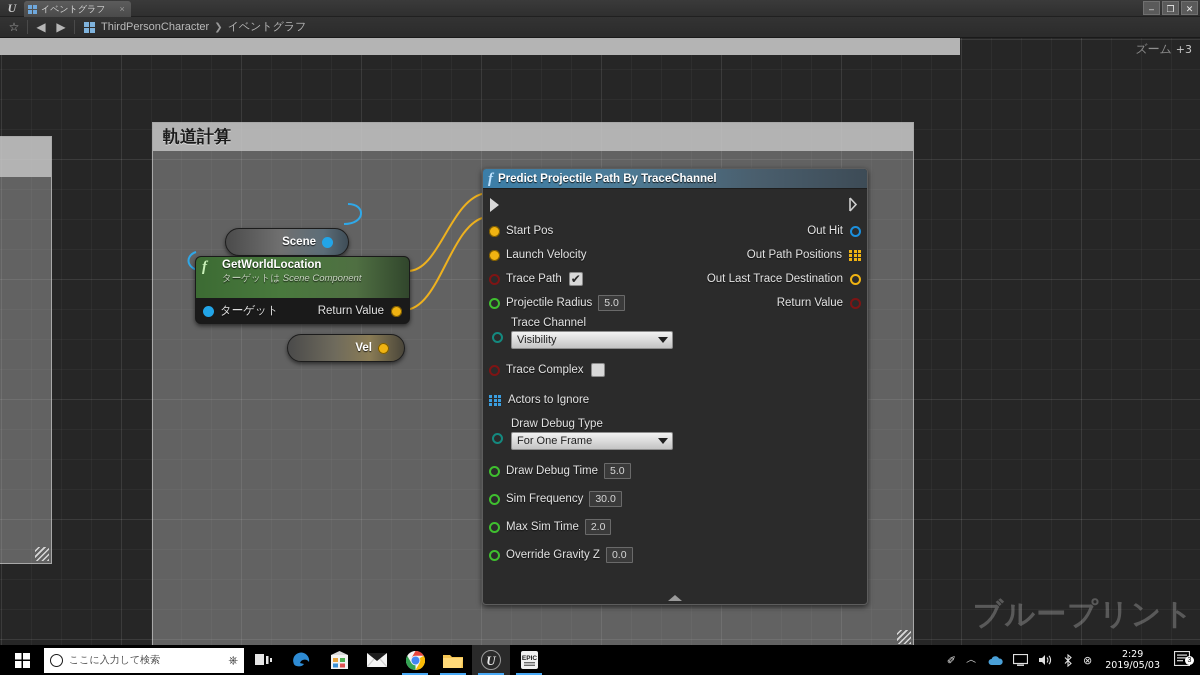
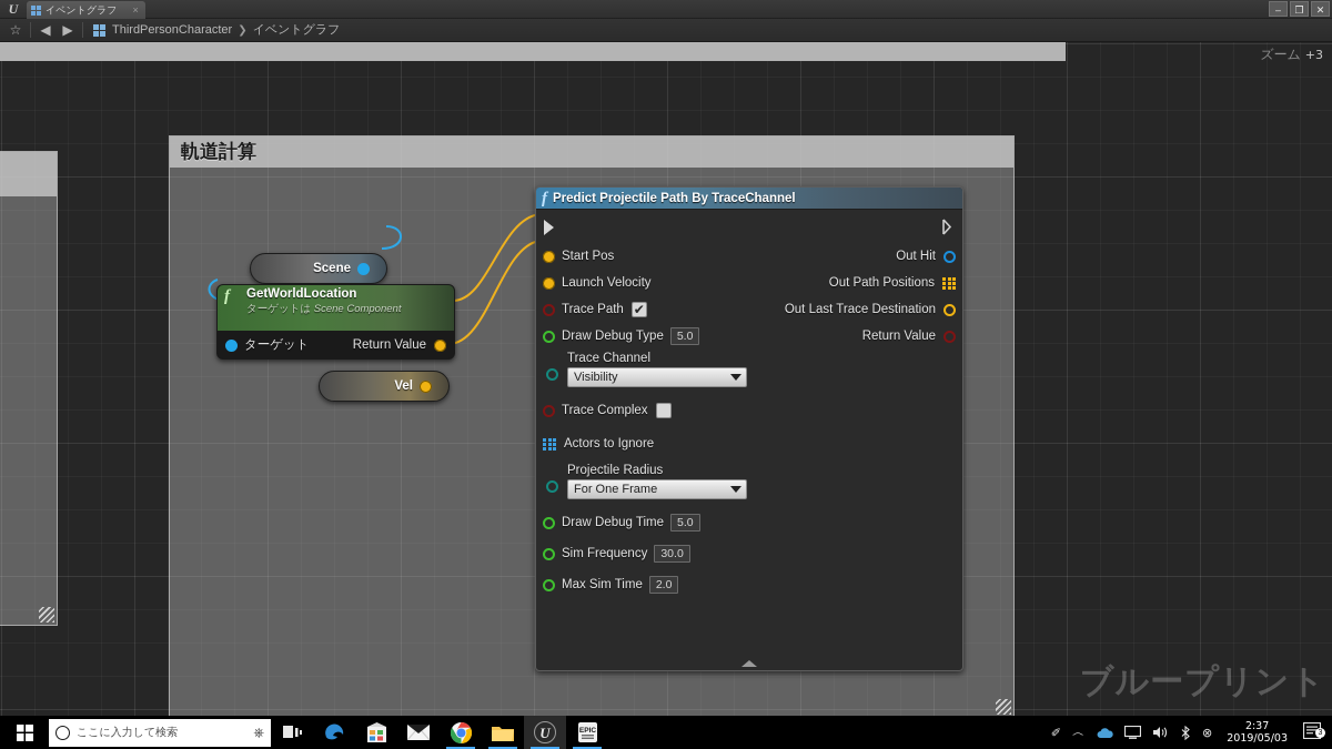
  U
  イベントグラフ
  ×
  –
  ❐
  ✕
  ☆
  ◀
  ▶
  ThirdPersonCharacter
  ❯
  イベントグラフ
  ズーム +3
  軌道計算
  Scene
  Vel
  f
  GetWorldLocation
  ターゲットは Scene Component
  ターゲット
  Return Value
  f
  Predict Projectile Path By TraceChannel
  Start Pos
  Out Hit
  Launch Velocity
  Out Path Positions
  Trace Path
  ✔
  Out Last Trace Destination
- Projectile Radius
+ Draw Debug Type
  5.0
  Return Value
  Trace Channel
  Visibility
  Trace Complex
  ✔
  Actors to Ignore
- Draw Debug Type
+ Projectile Radius
  For One Frame
  Draw Debug Time
  5.0
  Sim Frequency
  30.0
  Max Sim Time
  2.0
- Override Gravity Z
- 0.0
  ブループリント
  ここに入力して検索
  ⎈
  U
  ✐
  ︿
  ⊗
- 2:29
+ 2:37
  2019/05/03
